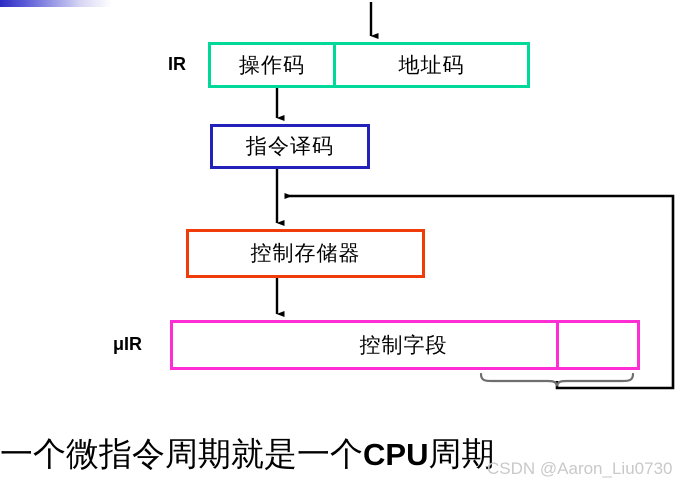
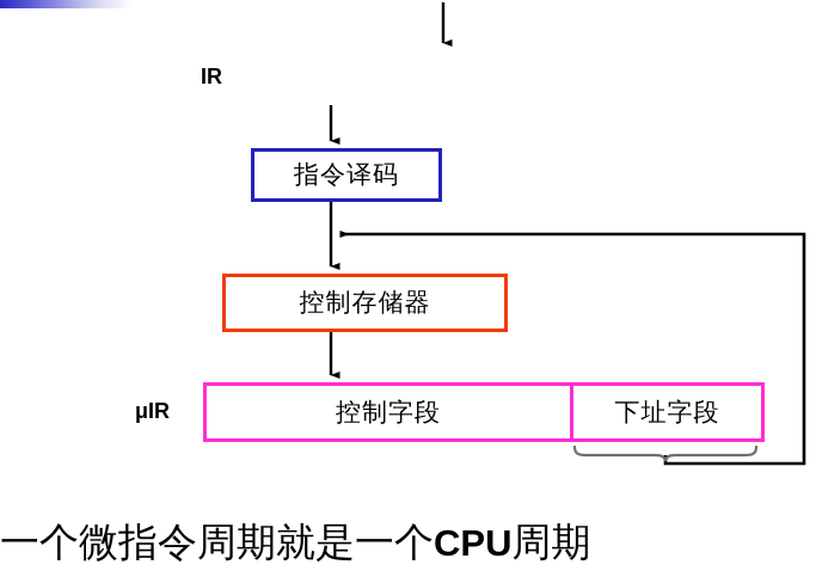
  IR
- 操作码
- 地址码
  指令译码
  控制存储器
  μIR
  控制字段
+ 下址字段
  一个微指令周期就是一个CPU周期
- CSDN @Aaron_Liu0730
